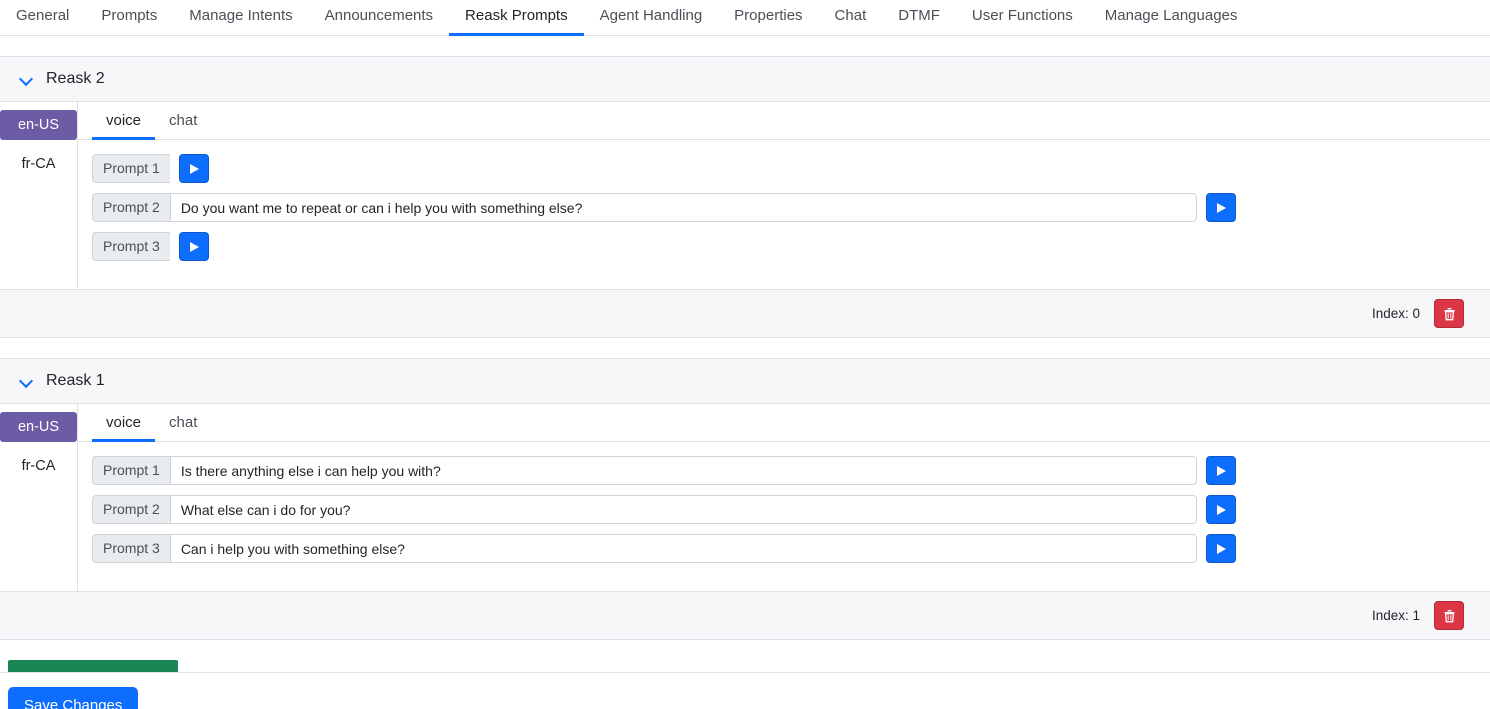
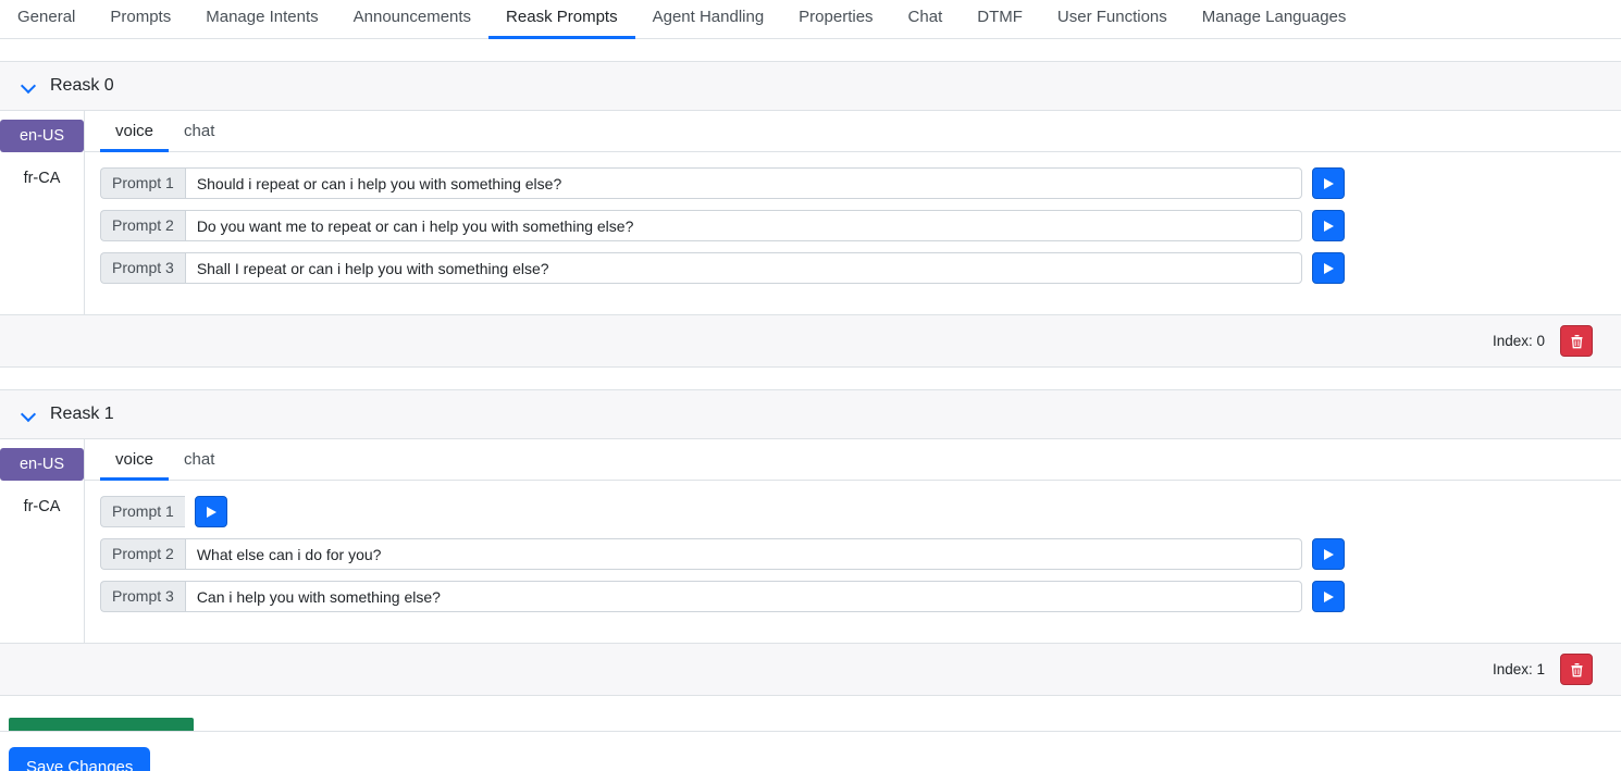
  General
  Prompts
  Manage Intents
  Announcements
  Reask Prompts
  Agent Handling
  Properties
  Chat
  DTMF
  User Functions
  Manage Languages
- Reask 2
+ Reask 0
  en-US
  fr-CA
  voice
  chat
  Prompt 1
+ Should i repeat or can i help you with something else?
  Prompt 2
  Do you want me to repeat or can i help you with something else?
  Prompt 3
+ Shall I repeat or can i help you with something else?
  Index: 0
  Reask 1
  en-US
  fr-CA
  voice
  chat
  Prompt 1
- Is there anything else i can help you with?
  Prompt 2
  What else can i do for you?
  Prompt 3
  Can i help you with something else?
  Index: 1
  Save Changes
